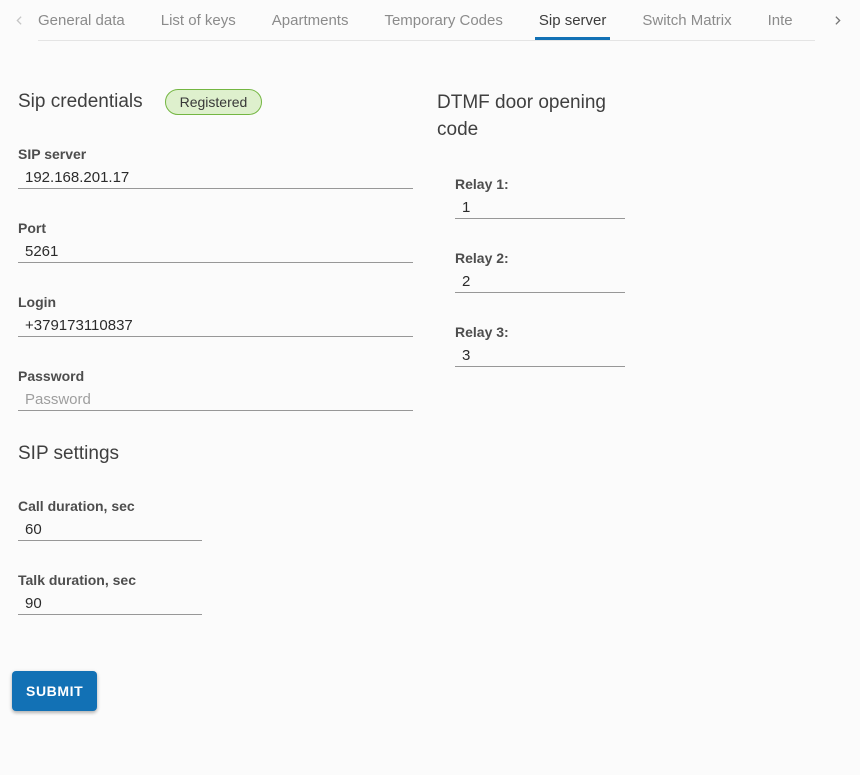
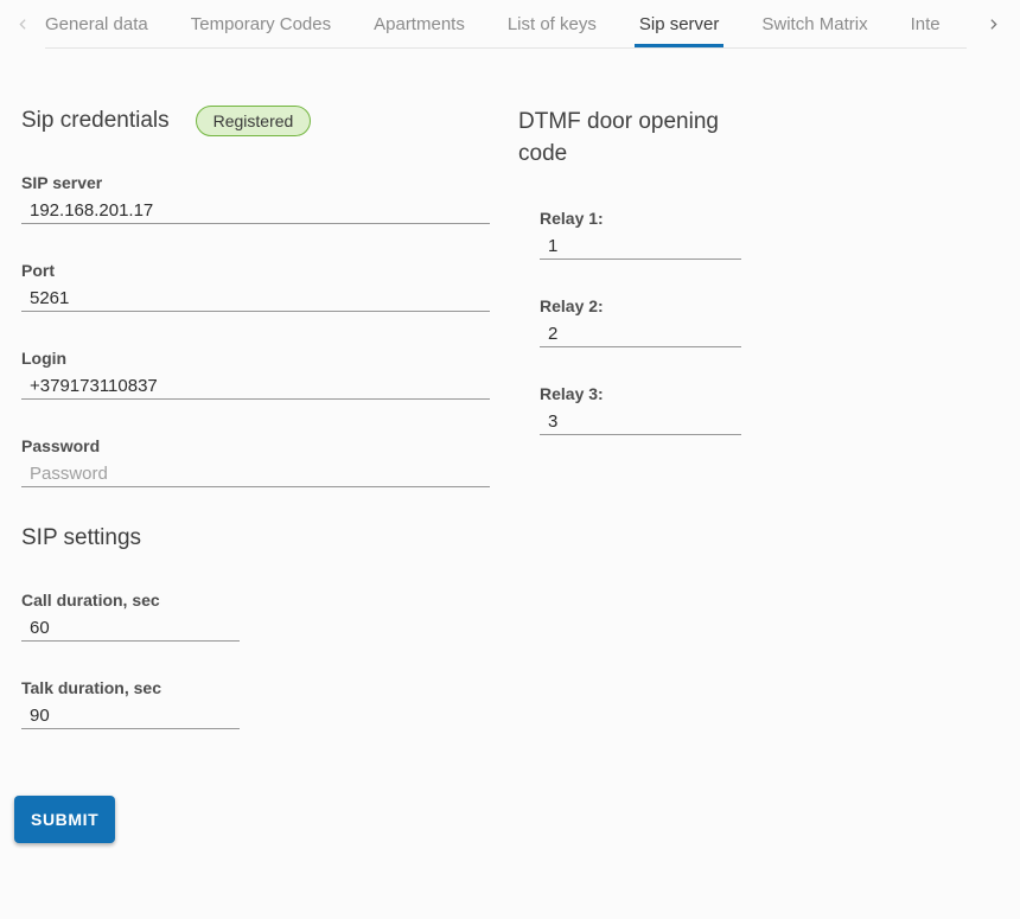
  General data
- List of keys
+ Temporary Codes
  Apartments
- Temporary Codes
+ List of keys
  Sip server
  Switch Matrix
  Inte
  Sip credentials
  Registered
  SIP server
  192.168.201.17
  Port
  5261
  Login
  +379173110837
  Password
  Password
  SIP settings
  Call duration, sec
  60
  Talk duration, sec
  90
  SUBMIT
  DTMF door opening code
  Relay 1:
  1
  Relay 2:
  2
  Relay 3:
  3
